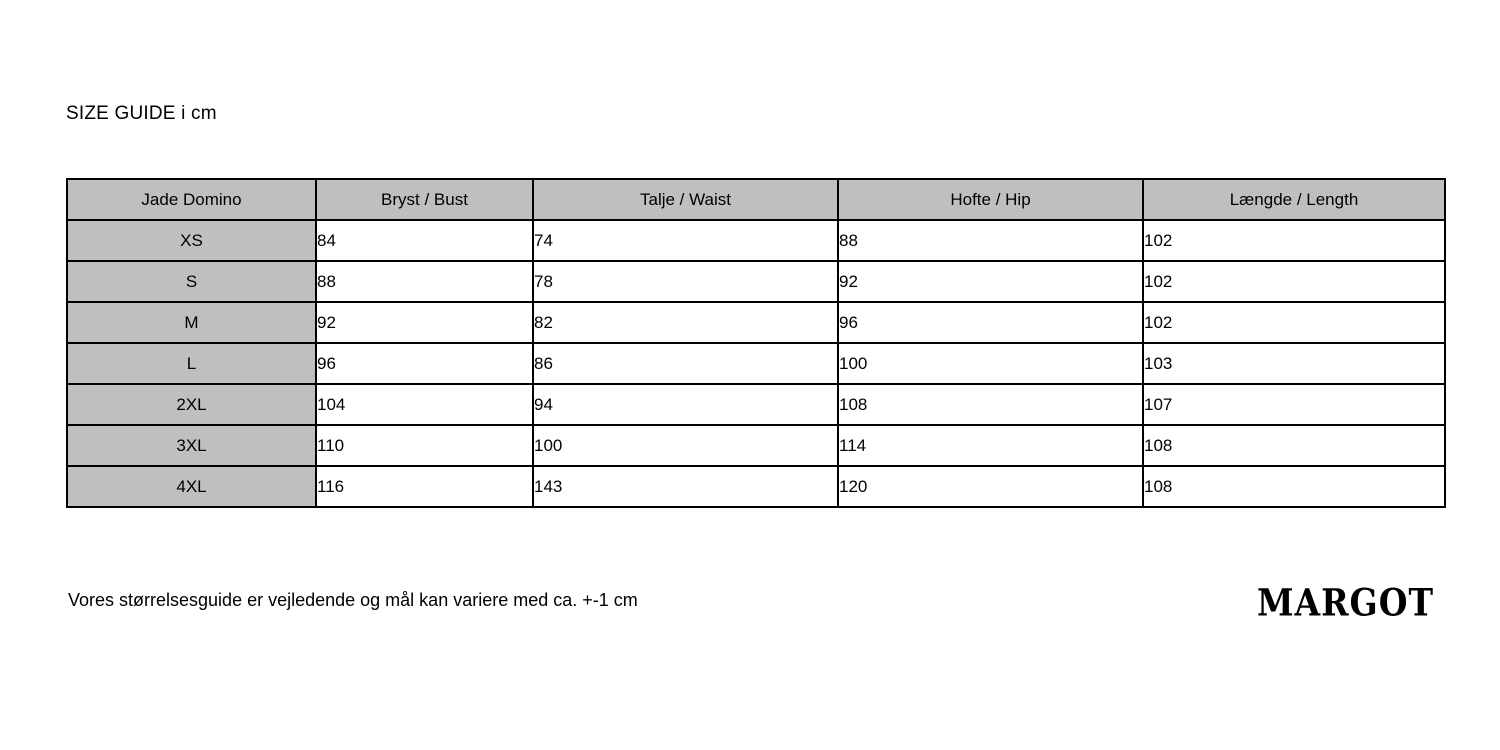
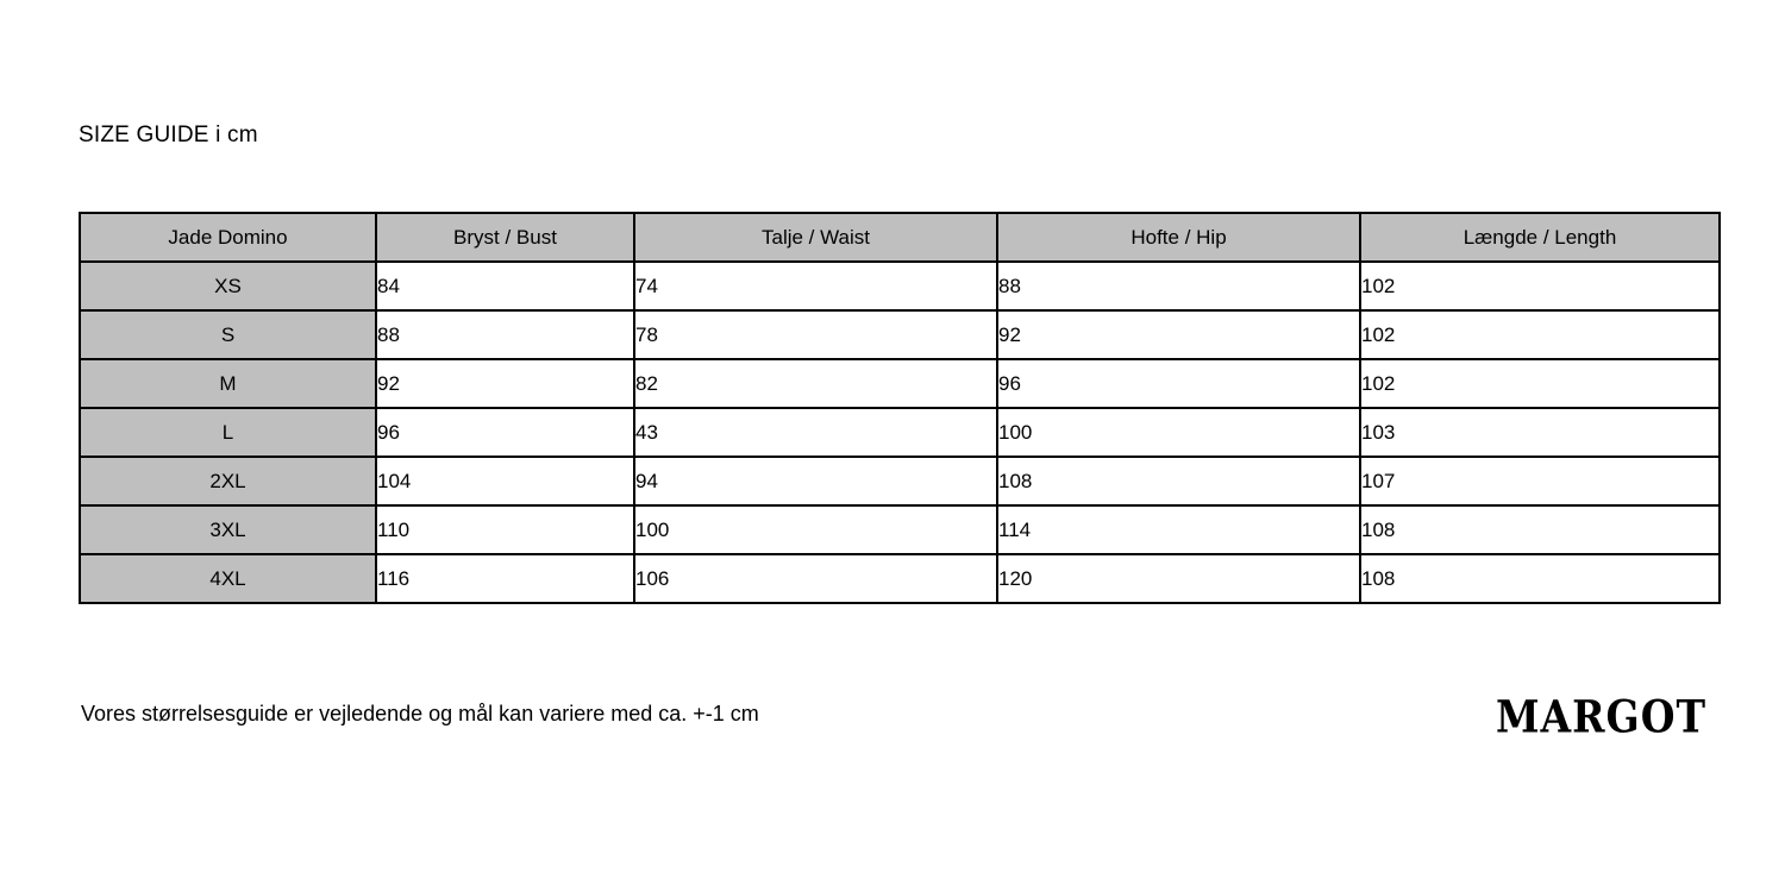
  SIZE GUIDE i cm
  Jade Domino	Bryst / Bust	Talje / Waist	Hofte / Hip	Længde / Length
  XS	84	74	88	102
  S	88	78	92	102
  M	92	82	96	102
- L	96	86	100	103
+ L	96	43	100	103
  2XL	104	94	108	107
  3XL	110	100	114	108
- 4XL	116	143	120	108
+ 4XL	116	106	120	108
  Vores størrelsesguide er vejledende og mål kan variere med ca. +-1 cm
  MARGOT
